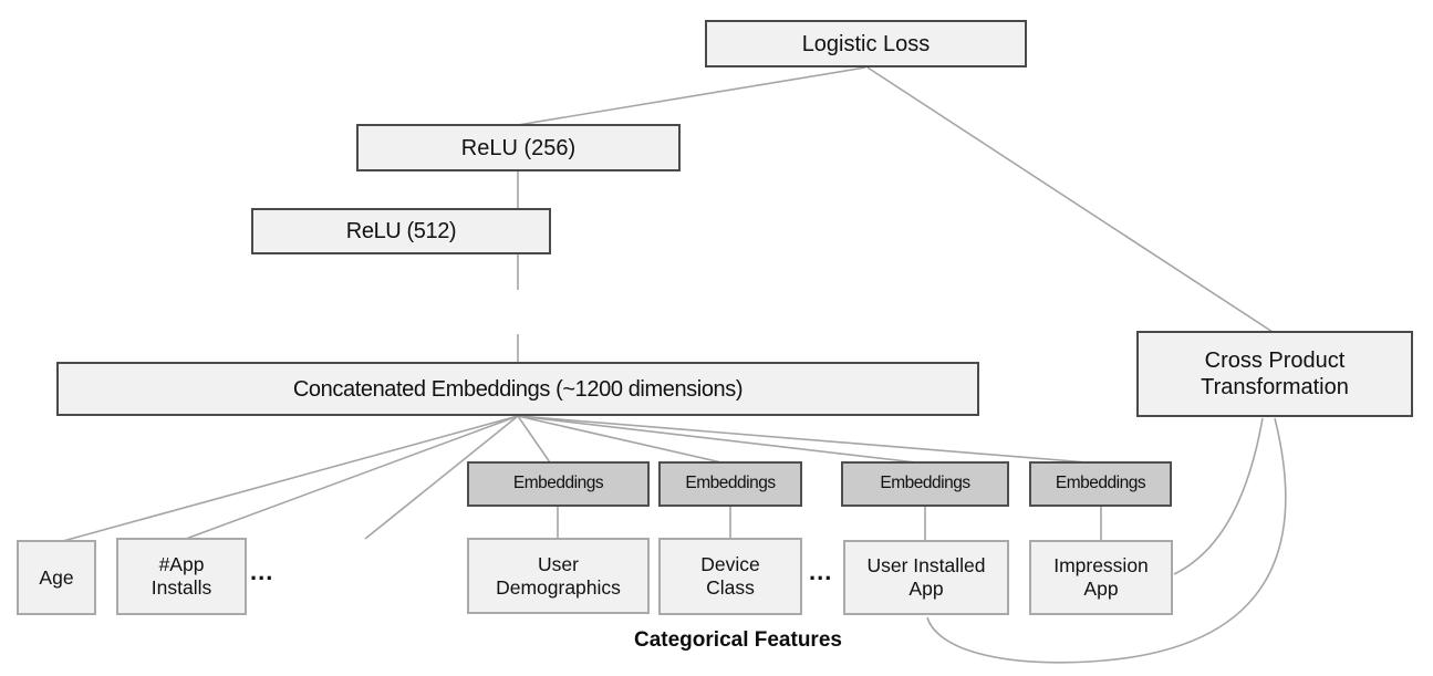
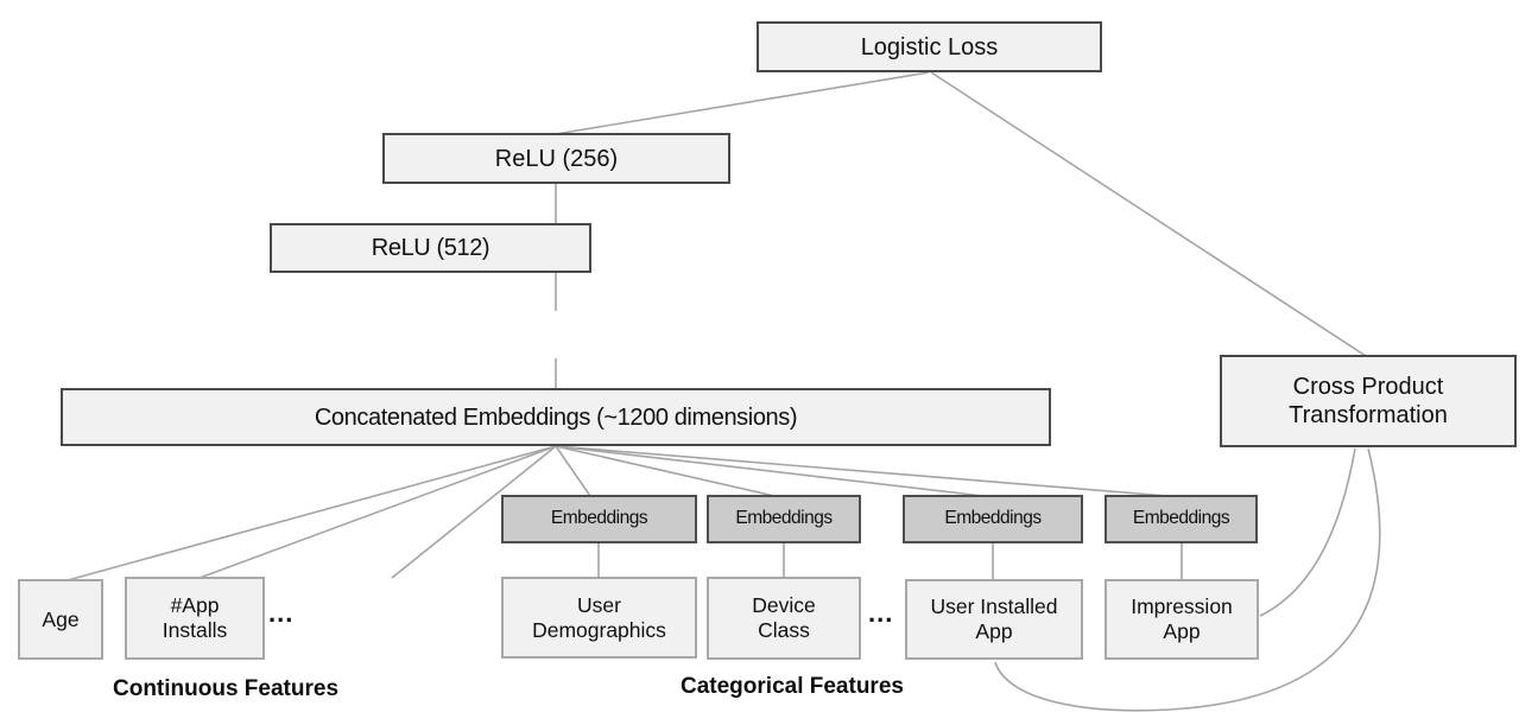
  Logistic Loss
  ReLU (256)
  ReLU (512)
  Concatenated Embeddings (~1200 dimensions)
  Cross Product Transformation
  Embeddings
  Embeddings
  Embeddings
  Embeddings
  Age
  #App Installs
  ...
  User Demographics
  Device Class
  ...
  User Installed App
  Impression App
+ Continuous Features
  Categorical Features
